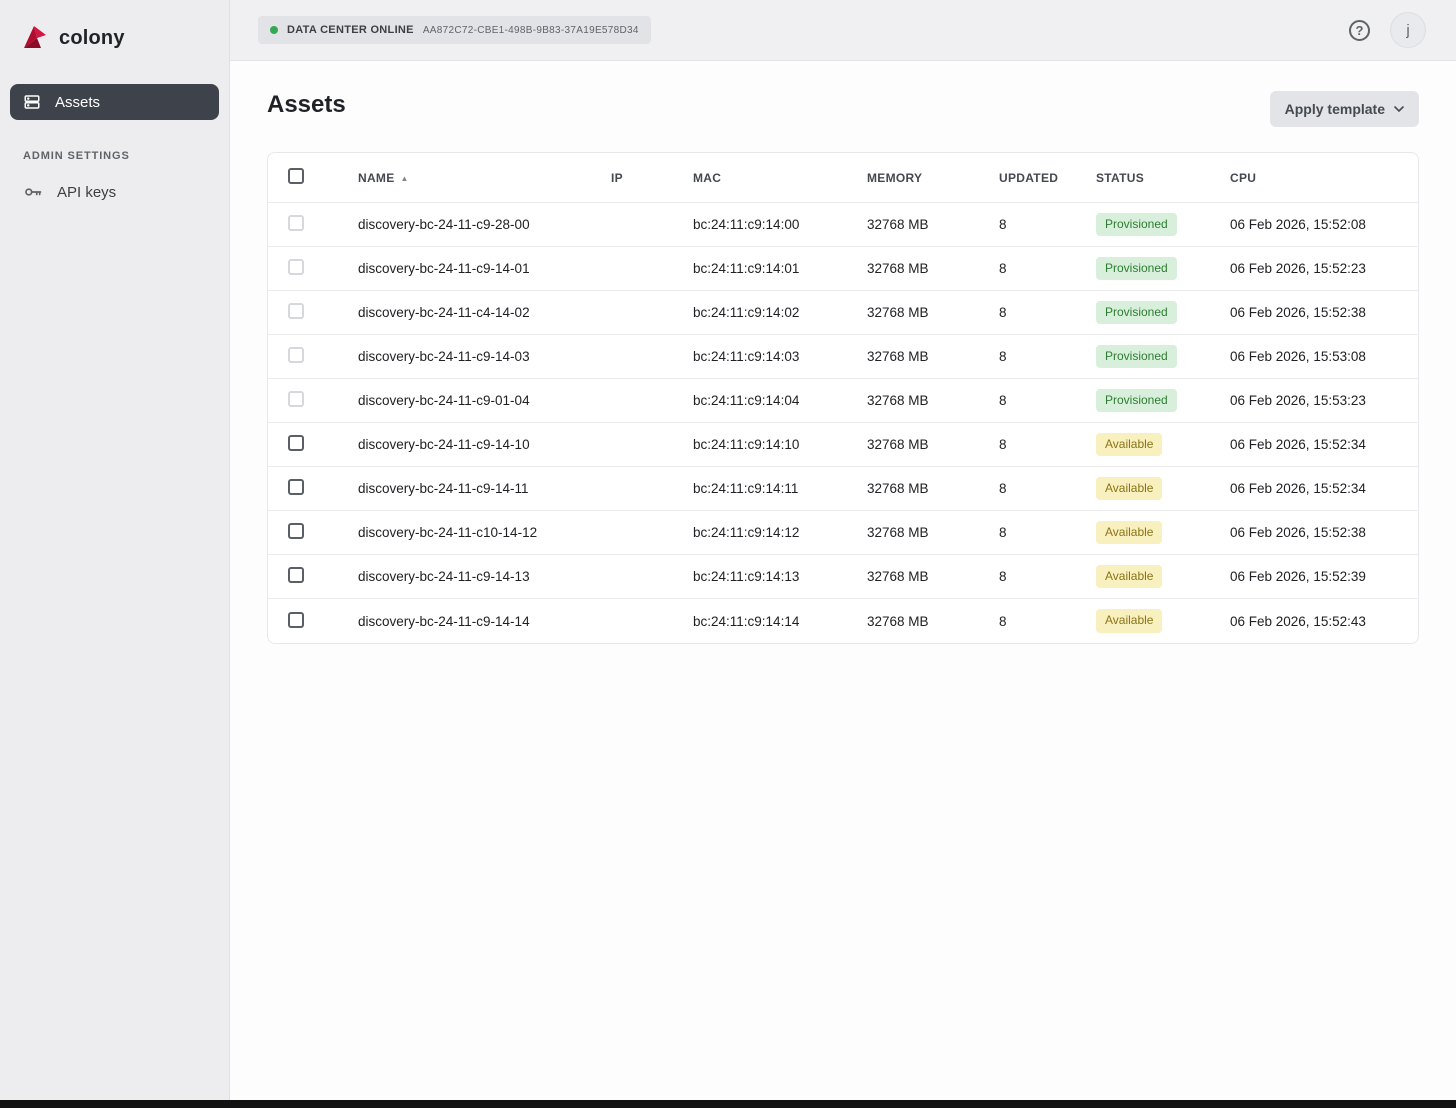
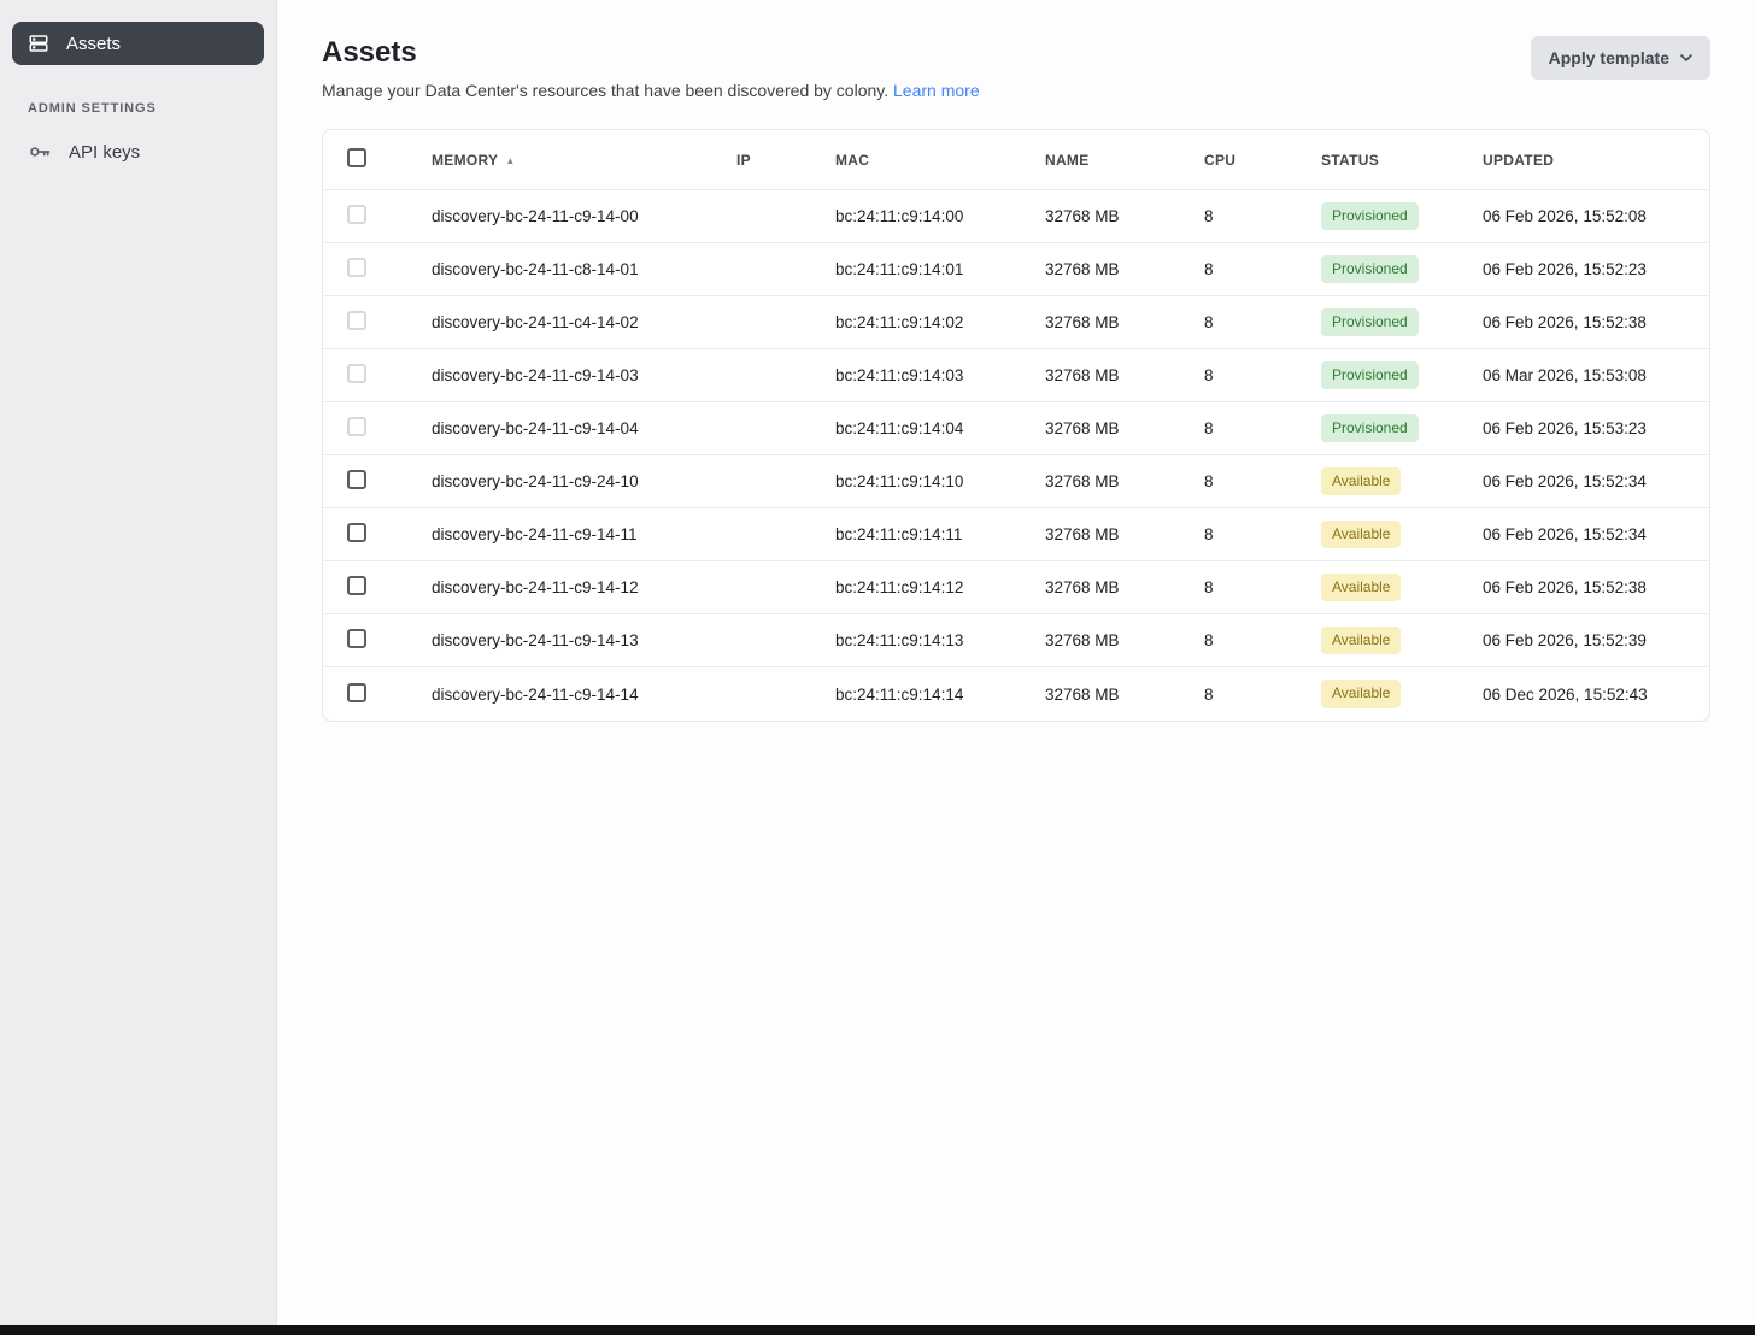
- colony
  Assets
  ADMIN SETTINGS
  API keys
- DATA CENTER ONLINE
- AA872C72-CBE1-498B-9B83-37A19E578D34
- ?
- j
  Assets
+ Manage your Data Center's resources that have been discovered by colony. Learn more
  Apply template
- NAME ▲
+ MEMORY ▲
  IP
  MAC
- MEMORY
+ NAME
- UPDATED
+ CPU
  STATUS
- CPU
+ UPDATED
- discovery-bc-24-11-c9-28-00
+ discovery-bc-24-11-c9-14-00
  bc:24:11:c9:14:00
  32768 MB
  8
  Provisioned
  06 Feb 2026, 15:52:08
- discovery-bc-24-11-c9-14-01
+ discovery-bc-24-11-c8-14-01
  bc:24:11:c9:14:01
  32768 MB
  8
  Provisioned
  06 Feb 2026, 15:52:23
  discovery-bc-24-11-c4-14-02
  bc:24:11:c9:14:02
  32768 MB
  8
  Provisioned
  06 Feb 2026, 15:52:38
  discovery-bc-24-11-c9-14-03
  bc:24:11:c9:14:03
  32768 MB
  8
  Provisioned
- 06 Feb 2026, 15:53:08
+ 06 Mar 2026, 15:53:08
- discovery-bc-24-11-c9-01-04
+ discovery-bc-24-11-c9-14-04
  bc:24:11:c9:14:04
  32768 MB
  8
  Provisioned
  06 Feb 2026, 15:53:23
- discovery-bc-24-11-c9-14-10
+ discovery-bc-24-11-c9-24-10
  bc:24:11:c9:14:10
  32768 MB
  8
  Available
  06 Feb 2026, 15:52:34
  discovery-bc-24-11-c9-14-11
  bc:24:11:c9:14:11
  32768 MB
  8
  Available
  06 Feb 2026, 15:52:34
- discovery-bc-24-11-c10-14-12
+ discovery-bc-24-11-c9-14-12
  bc:24:11:c9:14:12
  32768 MB
  8
  Available
  06 Feb 2026, 15:52:38
  discovery-bc-24-11-c9-14-13
  bc:24:11:c9:14:13
  32768 MB
  8
  Available
  06 Feb 2026, 15:52:39
  discovery-bc-24-11-c9-14-14
  bc:24:11:c9:14:14
  32768 MB
  8
  Available
- 06 Feb 2026, 15:52:43
+ 06 Dec 2026, 15:52:43
